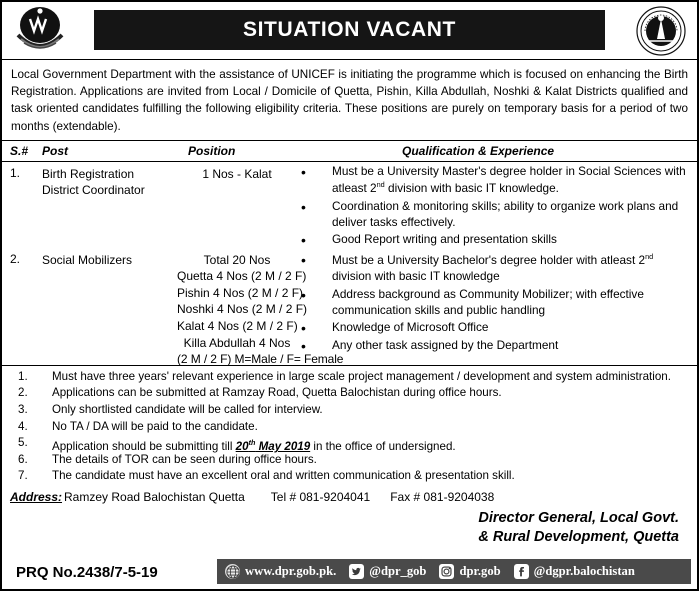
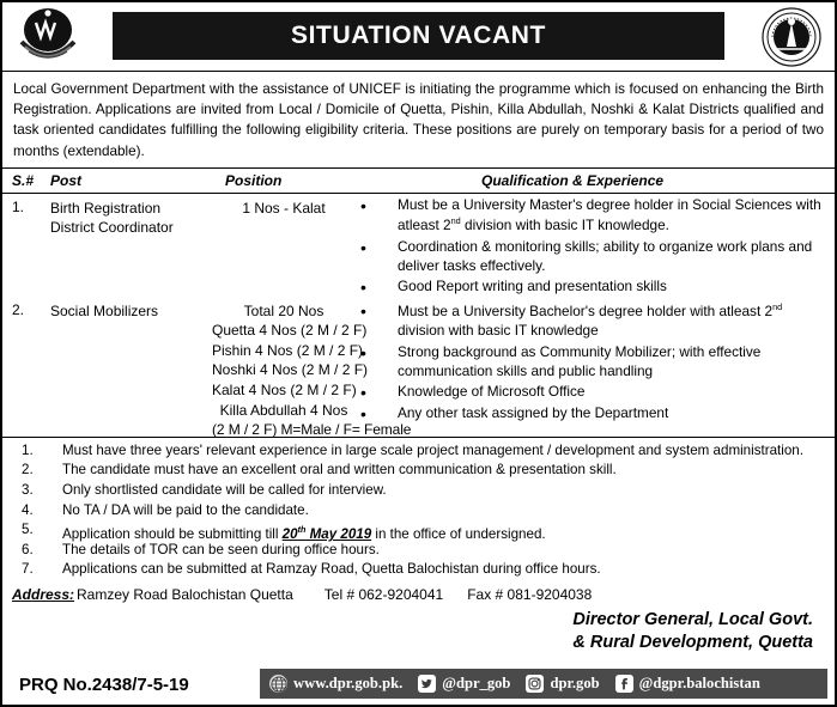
  SITUATION VACANT
  Local Government Department with the assistance of UNICEF is initiating the programme which is focused on enhancing the Birth Registration. Applications are invited from Local / Domicile of Quetta, Pishin, Killa Abdullah, Noshki & Kalat Districts qualified and task oriented candidates fulfilling the following eligibility criteria. These positions are purely on temporary basis for a period of two months (extendable).
  S.#
  Post
  Position
  Qualification & Experience
  1.
  Birth Registration
  District Coordinator
  1 Nos - Kalat
  •
  Must be a University Master's degree holder in Social Sciences with atleast 2nd division with basic IT knowledge.
  •
  Coordination & monitoring skills; ability to organize work plans and deliver tasks effectively.
  •
  Good Report writing and presentation skills
  2.
  Social Mobilizers
  Total 20 Nos
  Quetta 4 Nos (2 M / 2
  Pishin 4 Nos (2 M / 2 F
  Noshki 4 Nos (2 M / 2
  Kalat 4 Nos (2 M / 2 F)
  Killa Abdullah 4 Nos
  (2 M / 2 F) M=Male / F= Female
  •
  Must be a University Bachelor's degree holder with atleast 2nd division with basic IT knowledge
  •
- Address background as Community Mobilizer; with effective communication skills and public handling
+ Strong background as Community Mobilizer; with effective communication skills and public handling
  •
  Knowledge of Microsoft Office
  •
  Any other task assigned by the Department
  1.
  Must have three years' relevant experience in large scale project management / development and system administration.
  2.
- Applications can be submitted at Ramzay Road, Quetta Balochistan during office hours.
+ The candidate must have an excellent oral and written communication & presentation skill.
  3.
  Only shortlisted candidate will be called for interview.
  4.
  No TA / DA will be paid to the candidate.
  5.
  Application should be submitting till 20th May 2019 in the office of undersigned.
  6.
  The details of TOR can be seen during office hours.
  7.
- The candidate must have an excellent oral and written communication & presentation skill.
+ Applications can be submitted at Ramzay Road, Quetta Balochistan during office hours.
- Address: Ramzey Road Balochistan Quetta Tel # 081-9204041 Fax # 081-9204038
+ Address: Ramzey Road Balochistan Quetta Tel # 062-9204041 Fax # 081-9204038
  Director General, Local Govt.
  & Rural Development, Quetta
  PRQ No.2438/7-5-19
  www.dpr.gob.pk.
  @dpr_gob
  dpr.gob
  @dgpr.balochistan
